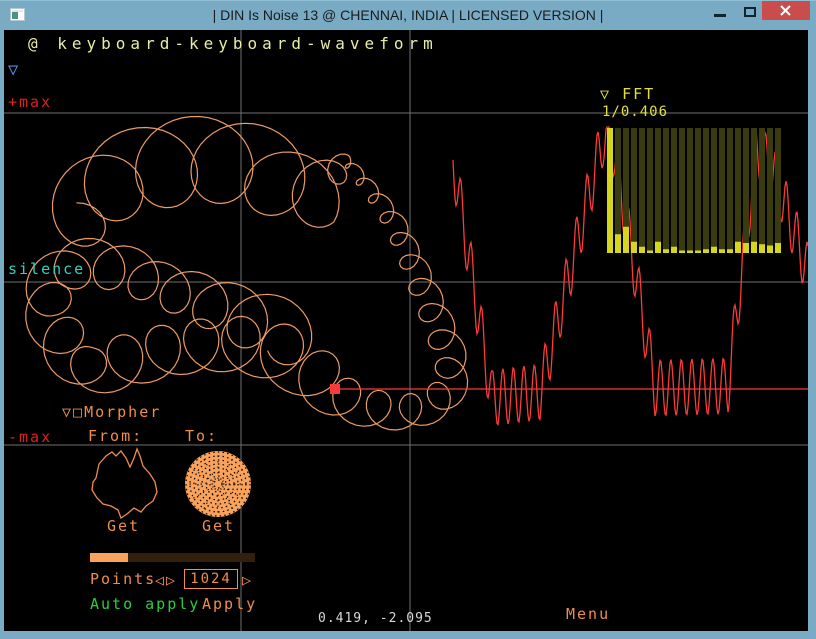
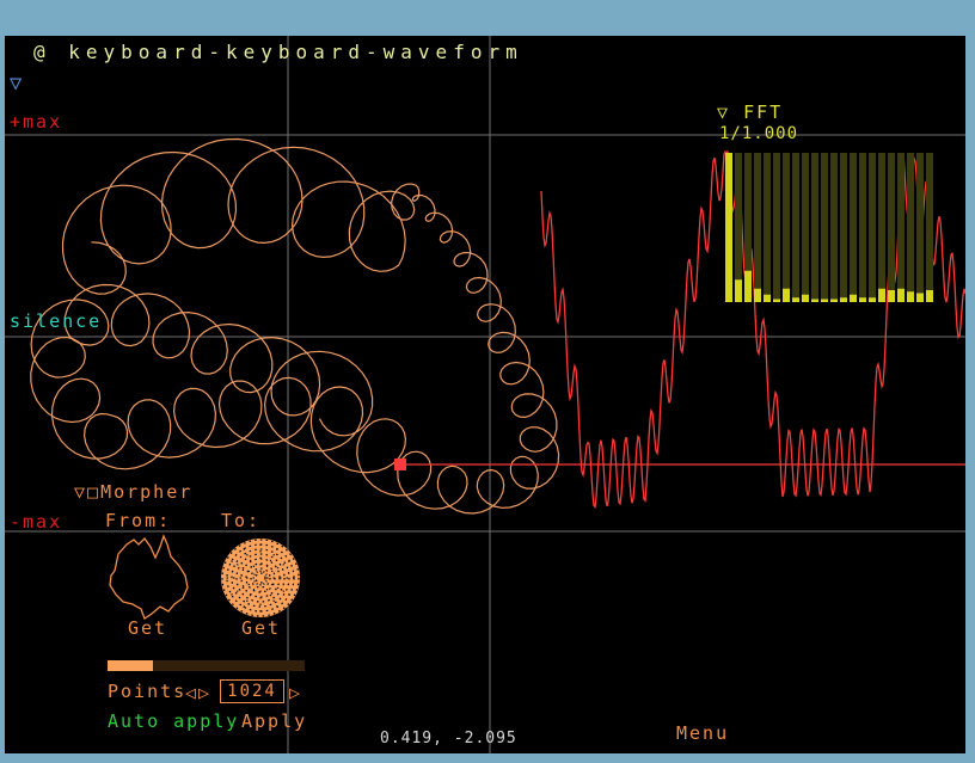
- | DIN Is Noise 13 @ CHENNAI, INDIA | LICENSED VERSION |
  @ keyboard-keyboard-waveform
  ▽
  +max
  silence
  -max
  ▽ FFT
- 1/0.406
+ 1/1.000
  ▽□Morpher
  From:
  To:
  Get
  Get
  Points
  ◁▷
  1024
  ▷
  Auto apply
  Apply
  0.419, -2.095
  Menu
